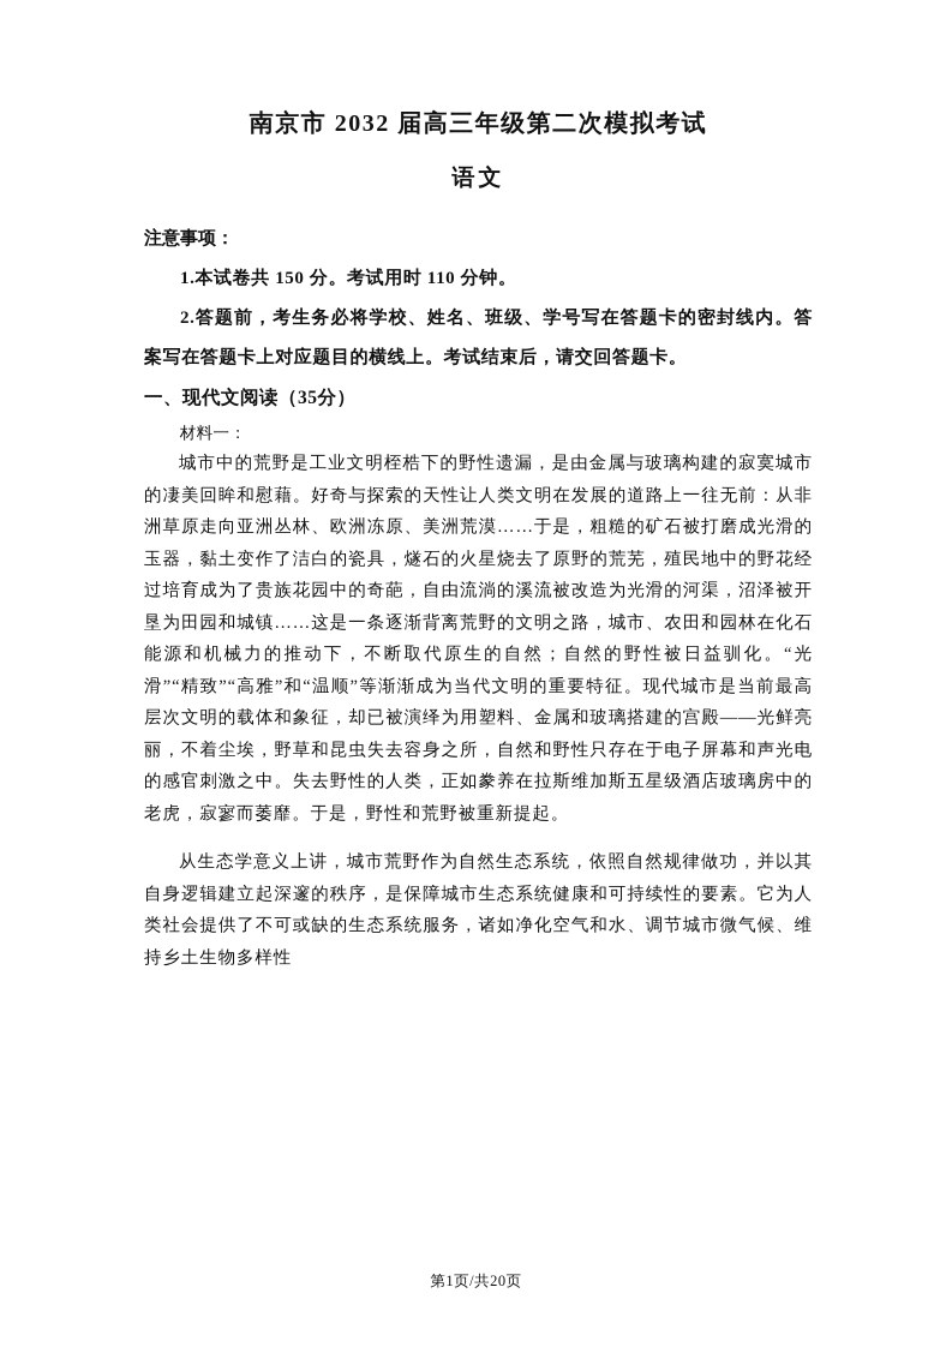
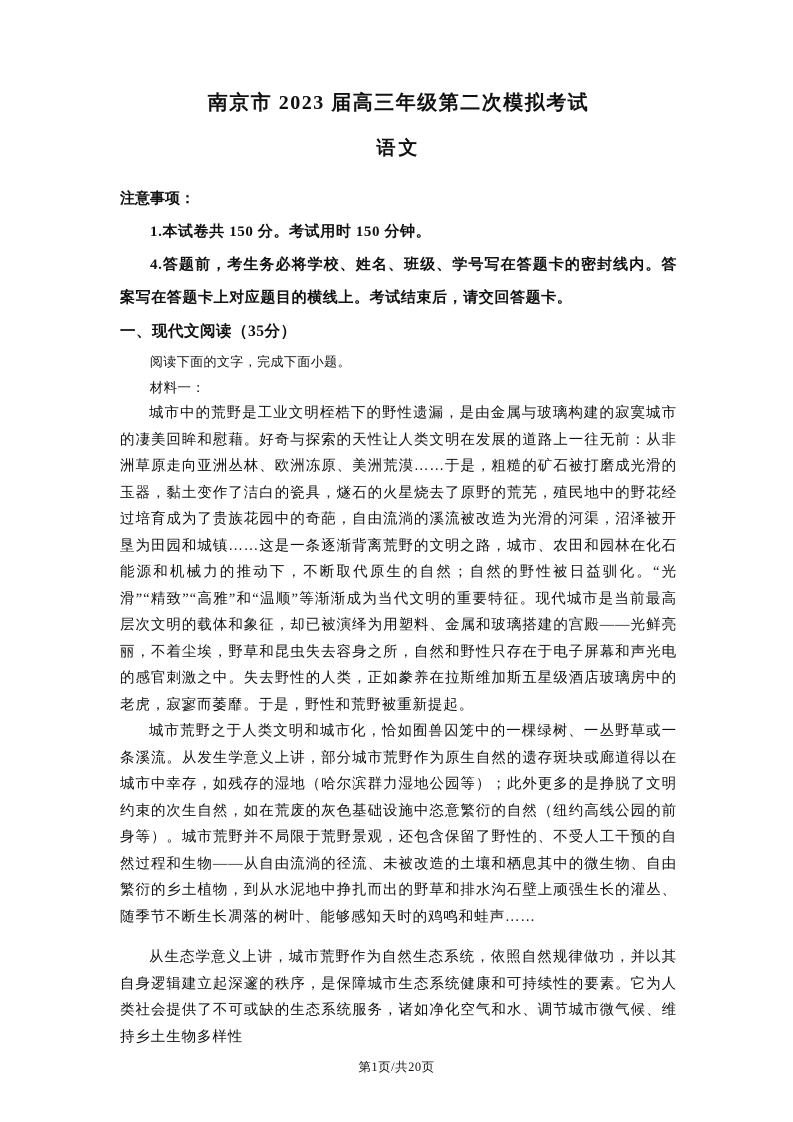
- 南京市 2032 届高三年级第二次模拟考试
+ 南京市 2023 届高三年级第二次模拟考试
  语文
  注意事项：
- 1.本试卷共 150 分。考试用时 110 分钟。
+ 1.本试卷共 150 分。考试用时 150 分钟。
- 2.答题前，考生务必将学校、姓名、班级、学号写在答题卡的密封线内。答案写在答题卡上对应题目的横线上。考试结束后，请交回答题卡。
+ 4.答题前，考生务必将学校、姓名、班级、学号写在答题卡的密封线内。答案写在答题卡上对应题目的横线上。考试结束后，请交回答题卡。
  一、现代文阅读（35分）
+ 阅读下面的文字，完成下面小题。
  材料一：
  城市中的荒野是工业文明桎梏下的野性遗漏，是由金属与玻璃构建的寂寞城市的凄美回眸和慰藉。好奇与探索的天性让人类文明在发展的道路上一往无前：从非洲草原走向亚洲丛林、欧洲冻原、美洲荒漠……于是，粗糙的矿石被打磨成光滑的玉器，黏土变作了洁白的瓷具，燧石的火星烧去了原野的荒芜，殖民地中的野花经过培育成为了贵族花园中的奇葩，自由流淌的溪流被改造为光滑的河渠，沼泽被开垦为田园和城镇……这是一条逐渐背离荒野的文明之路，城市、农田和园林在化石能源和机械力的推动下，不断取代原生的自然；自然的野性被日益驯化。“光滑”“精致”“高雅”和“温顺”等渐渐成为当代文明的重要特征。现代城市是当前最高层次文明的载体和象征，却已被演绎为用塑料、金属和玻璃搭建的宫殿——光鲜亮丽，不着尘埃，野草和昆虫失去容身之所，自然和野性只存在于电子屏幕和声光电的感官刺激之中。失去野性的人类，正如豢养在拉斯维加斯五星级酒店玻璃房中的老虎，寂寥而萎靡。于是，野性和荒野被重新提起。
+ 城市荒野之于人类文明和城市化，恰如囿兽囚笼中的一棵绿树、一丛野草或一条溪流。从发生学意义上讲，部分城市荒野作为原生自然的遗存斑块或廊道得以在城市中幸存，如残存的湿地（哈尔滨群力湿地公园等）；此外更多的是挣脱了文明约束的次生自然，如在荒废的灰色基础设施中恣意繁衍的自然（纽约高线公园的前身等）。城市荒野并不局限于荒野景观，还包含保留了野性的、不受人工干预的自然过程和生物——从自由流淌的径流、未被改造的土壤和栖息其中的微生物、自由繁衍的乡土植物，到从水泥地中挣扎而出的野草和排水沟石壁上顽强生长的灌丛、随季节不断生长凋落的树叶、能够感知天时的鸡鸣和蛙声……
  从生态学意义上讲，城市荒野作为自然生态系统，依照自然规律做功，并以其自身逻辑建立起深邃的秩序，是保障城市生态系统健康和可持续性的要素。它为人类社会提供了不可或缺的生态系统服务，诸如净化空气和水、调节城市微气候、维持乡土生物多样性
  第1页/共20页
